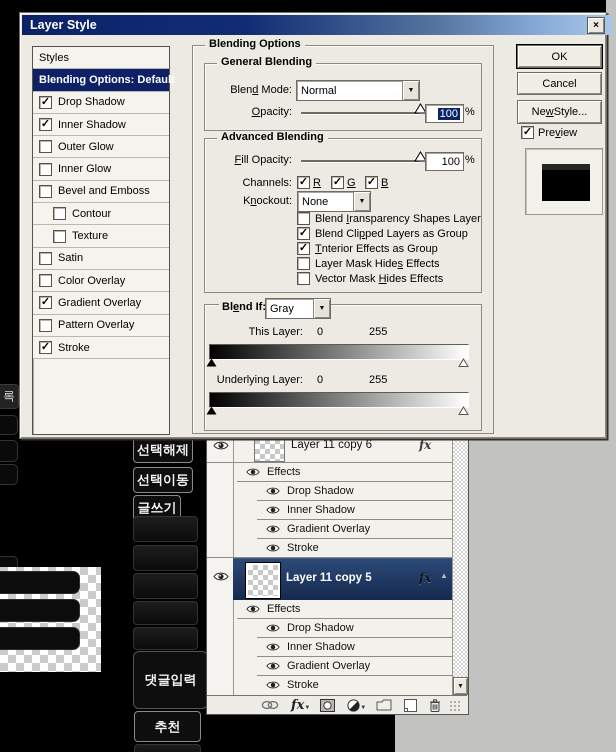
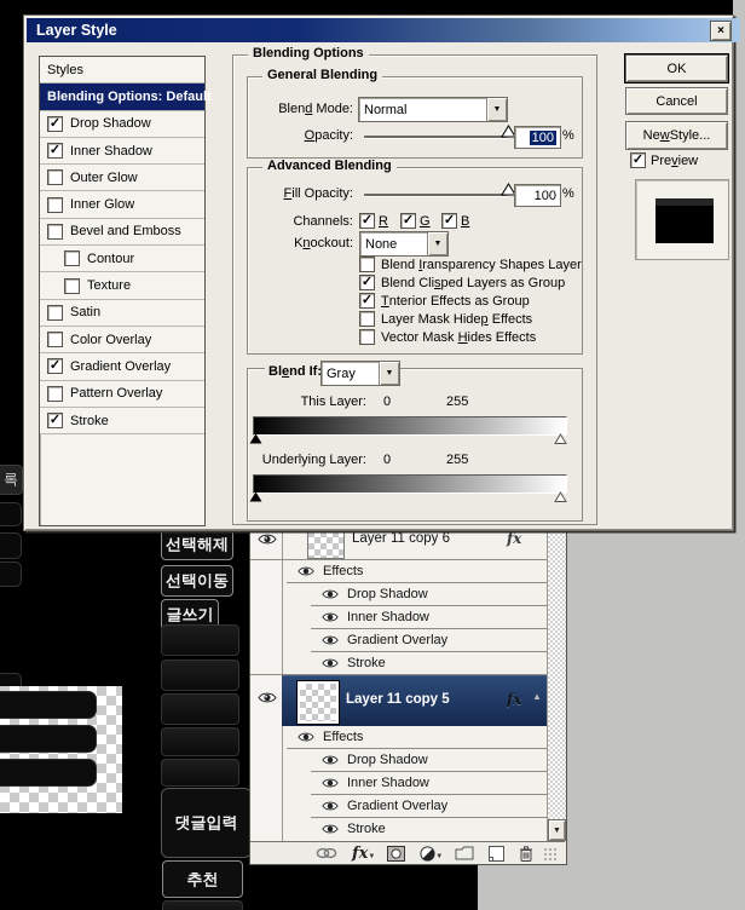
  록
  선택해제
  선택이동
  글쓰기
  댓글입력
  추천
  Layer 11 copy 6
  fx
  Effects
  Drop Shadow
  Inner Shadow
  Gradient Overlay
  Stroke
  Layer 11 copy 5
  fx
  ▲
  Effects
  Drop Shadow
  Inner Shadow
  Gradient Overlay
  Stroke
  fx
  Layer Style
  ×
  Styles
  Blending Options: Default
  Drop Shadow
  Inner Shadow
  Outer Glow
  Inner Glow
  Bevel and Emboss
  Contour
  Texture
  Satin
  Color Overlay
  Gradient Overlay
  Pattern Overlay
  Stroke
  Blending Options
  General Blending
  Blend Mode:
  Normal
  Opacity:
  100
  %
  Advanced Blending
  Fill Opacity:
  100
  %
  Channels:
  R
  G
  B
  Knockout:
  None
  Blend Iransparency Shapes Layer
- Blend Clipped Layers as Group
+ Blend Clisped Layers as Group
  Tnterior Effects as Group
- Layer Mask Hides Effects
+ Layer Mask Hidep Effects
  Vector Mask Hides Effects
  Blend If
  Gray
  This Layer:
  0
  255
  Underlying Layer:
  0
  255
  OK
  Cancel
  Ne
  w
  Style...
  Preview
